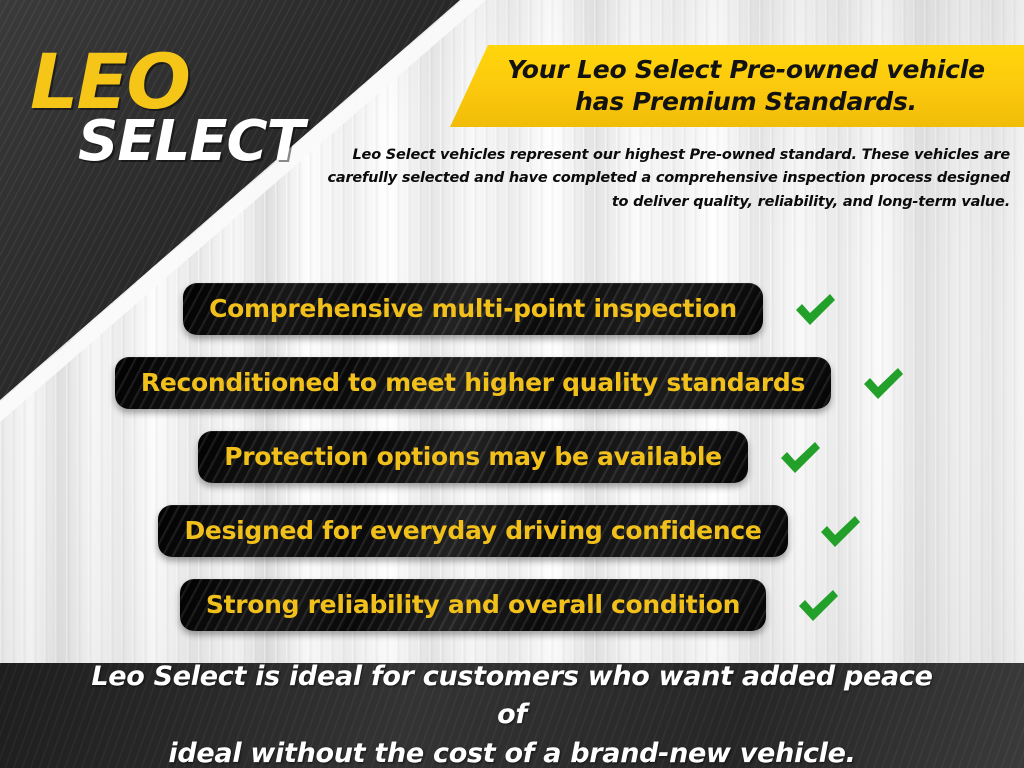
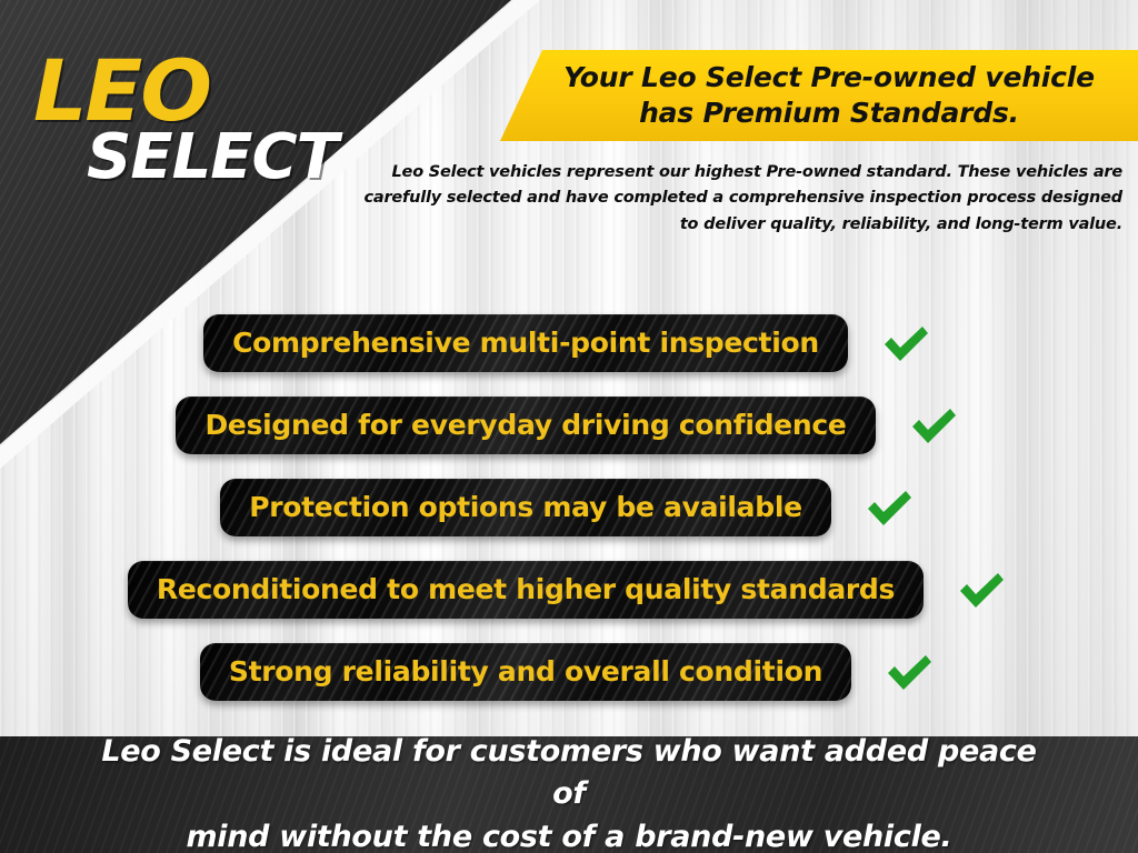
  LEO
  SELECT
  Your Leo Select Pre-owned vehicle
  has Premium Standards.
  Leo Select vehicles represent our highest Pre-owned standard. These vehicles are carefully selected and have completed a comprehensive inspection process designed to deliver quality, reliability, and long-term value.
  Comprehensive multi-point inspection
- Reconditioned to meet higher quality standards
+ Designed for everyday driving confidence
  Protection options may be available
- Designed for everyday driving confidence
+ Reconditioned to meet higher quality standards
  Strong reliability and overall condition
  Leo Select is ideal for customers who want added peace of
- ideal without the cost of a brand-new vehicle.
+ mind without the cost of a brand-new vehicle.
